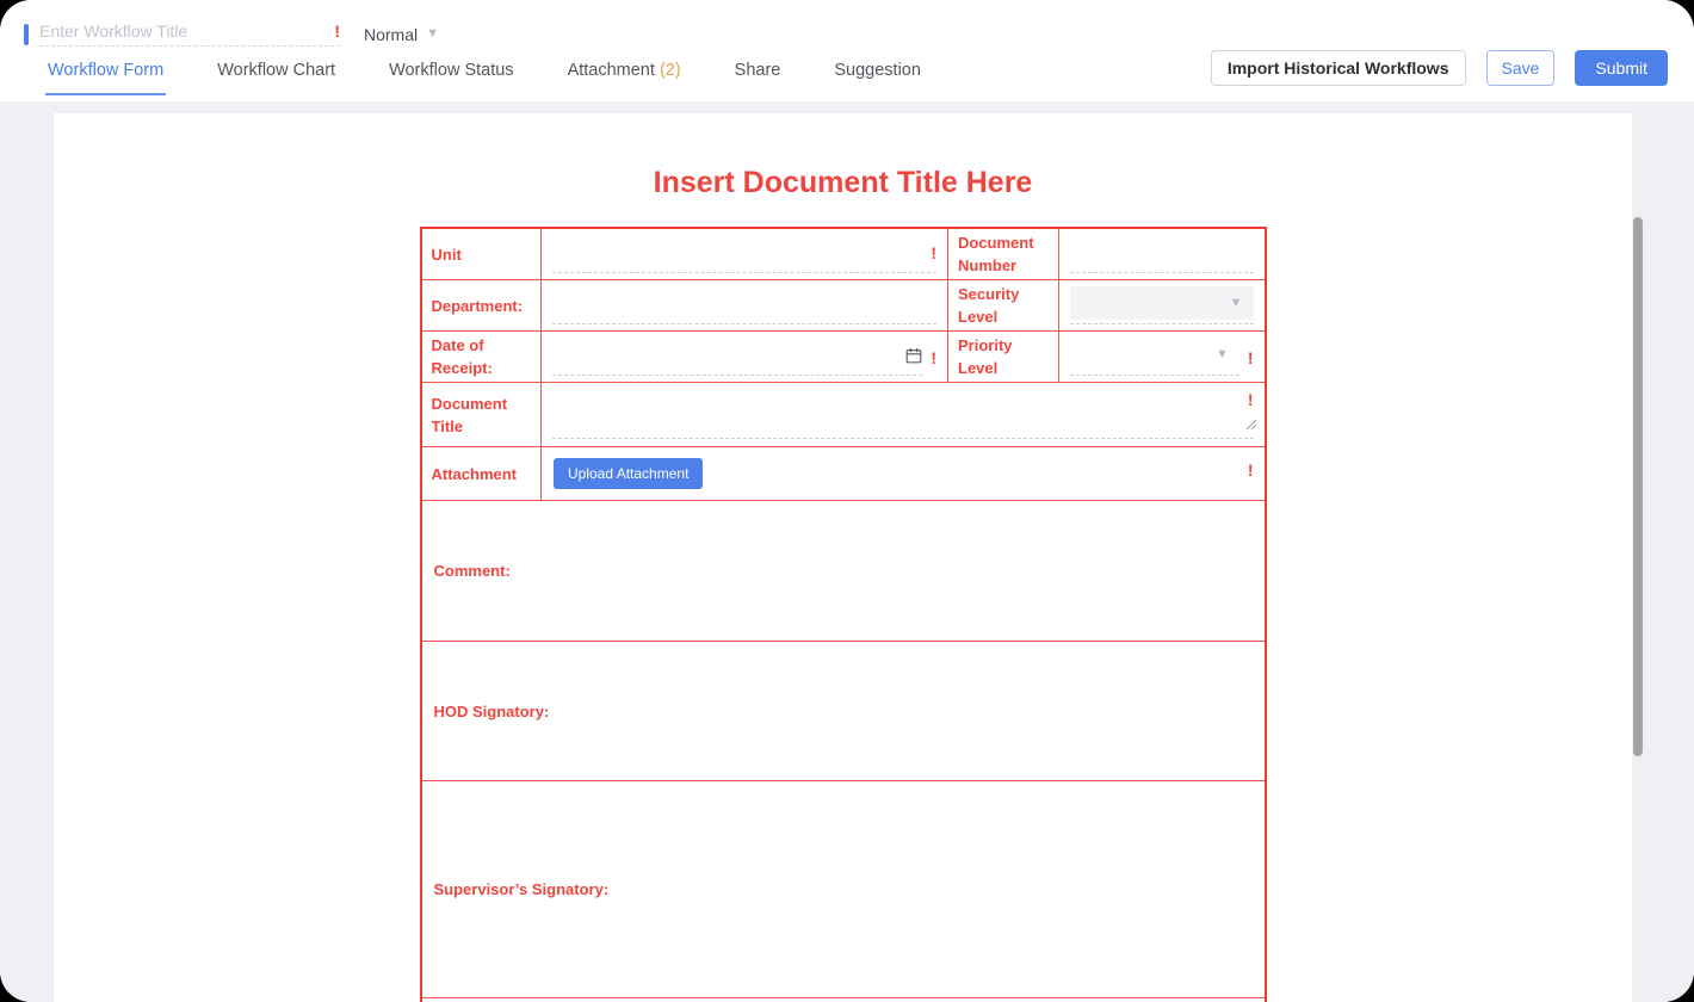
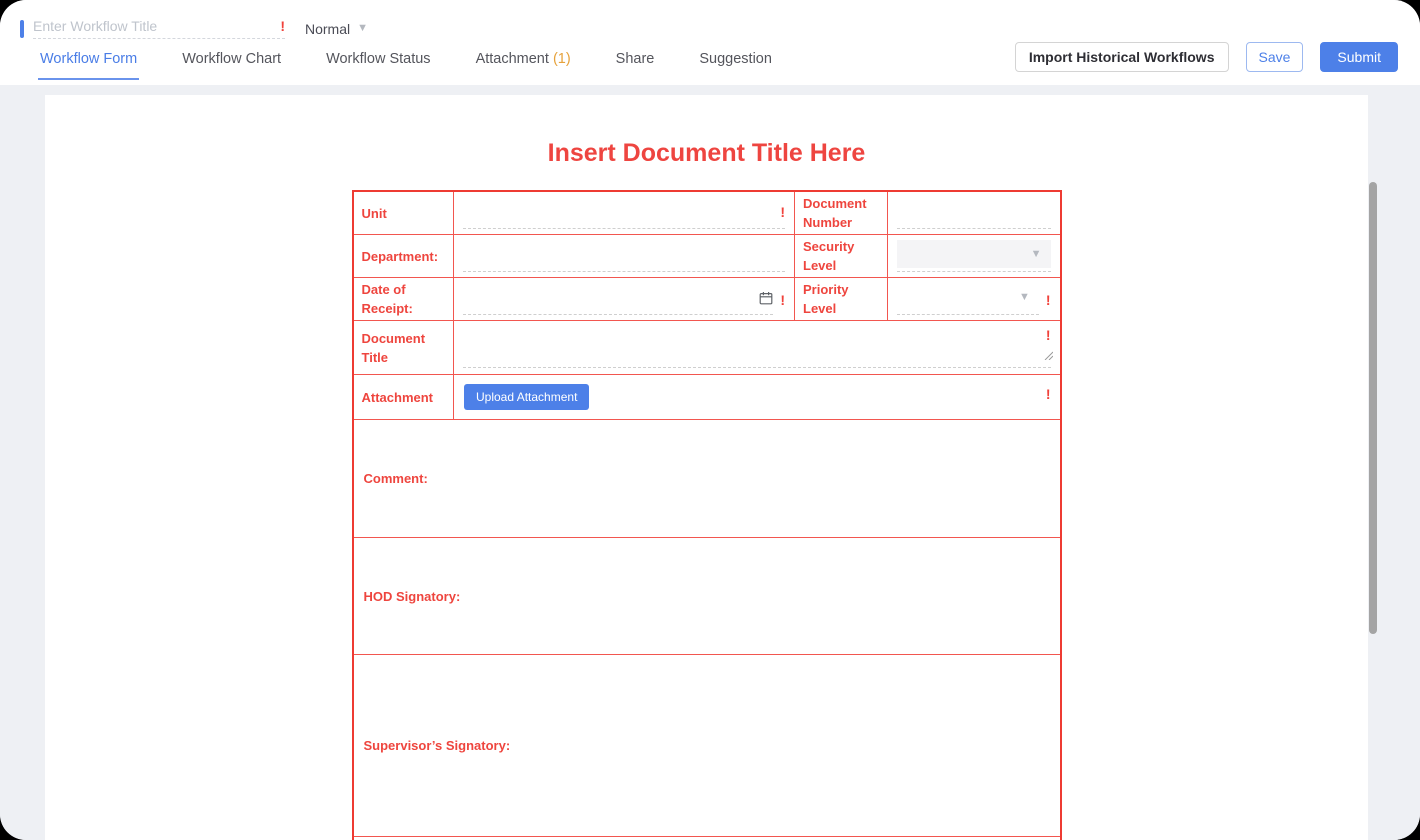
  Enter Workflow Title
  !
  Normal
  ▼
  Workflow Form
  Workflow Chart
  Workflow Status
- Attachment (2)
+ Attachment (1)
  Share
  Suggestion
  Import Historical Workflows
  Save
  Submit
  Insert Document Title Here
  Unit	!	Document Number
  Department:		Security Level	▼
  Date of Receipt:	!	Priority Level	▼ !
  Document Title	!
  Attachment	Upload Attachment !
  Comment:
  HOD Signatory:
  Supervisor’s Signatory:
